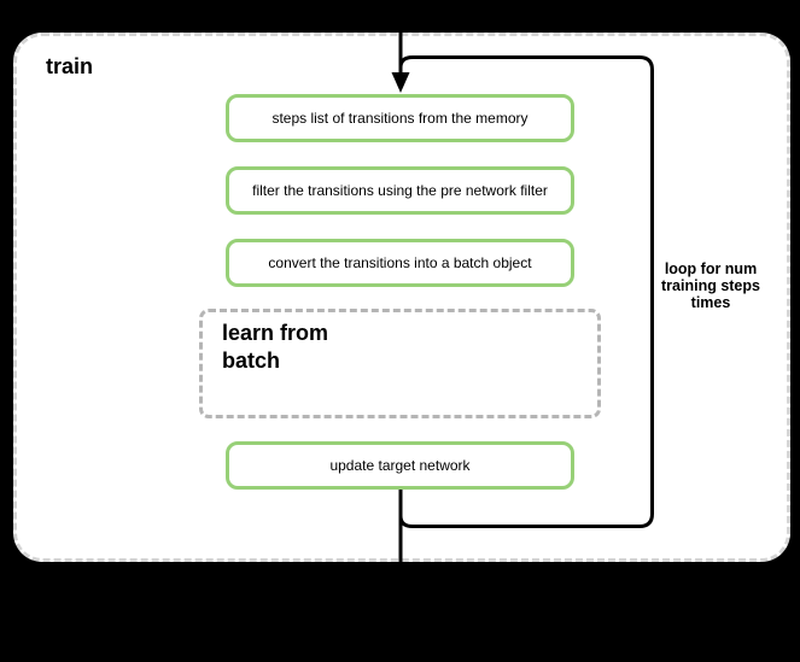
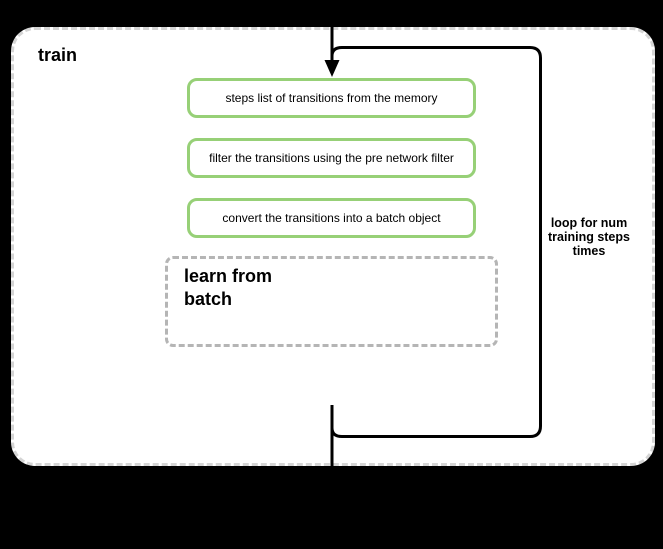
  train
  steps list of transitions from the memory
  filter the transitions using the pre network filter
  convert the transitions into a batch object
  learn from
  batch
- update target network
  loop for num
  training steps
  times
